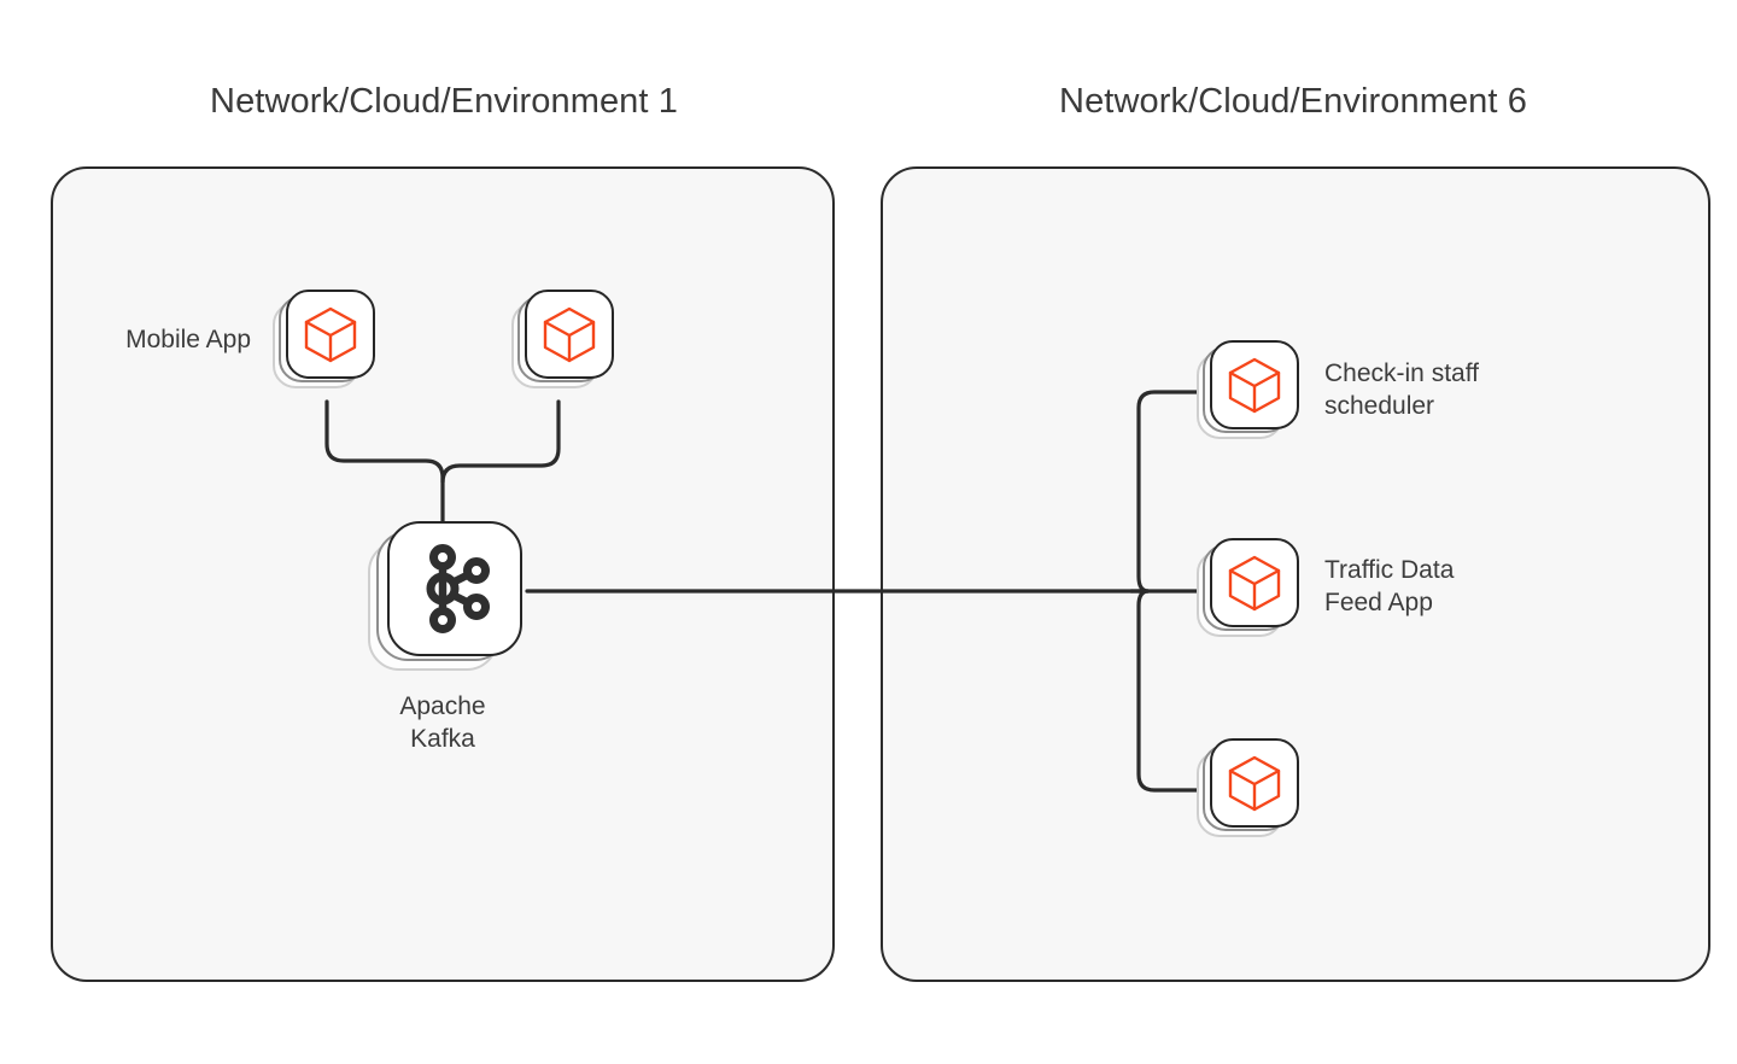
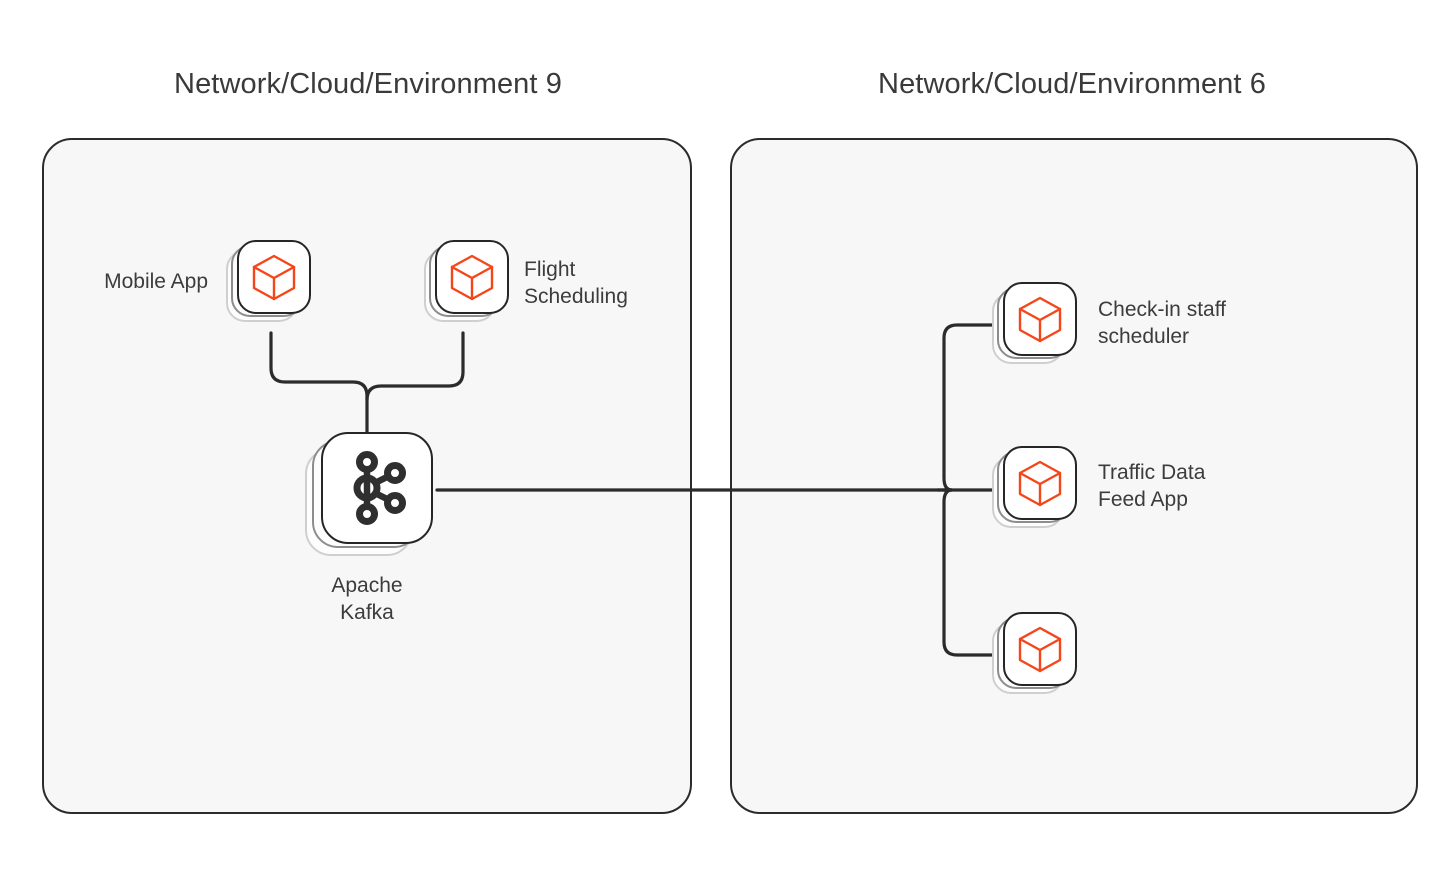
- Network/Cloud/Environment 1
+ Network/Cloud/Environment 9
  Network/Cloud/Environment 6
  Mobile App
+ Flight
+ Scheduling
  Apache
  Kafka
  Check-in staff
  scheduler
  Traffic Data
  Feed App
